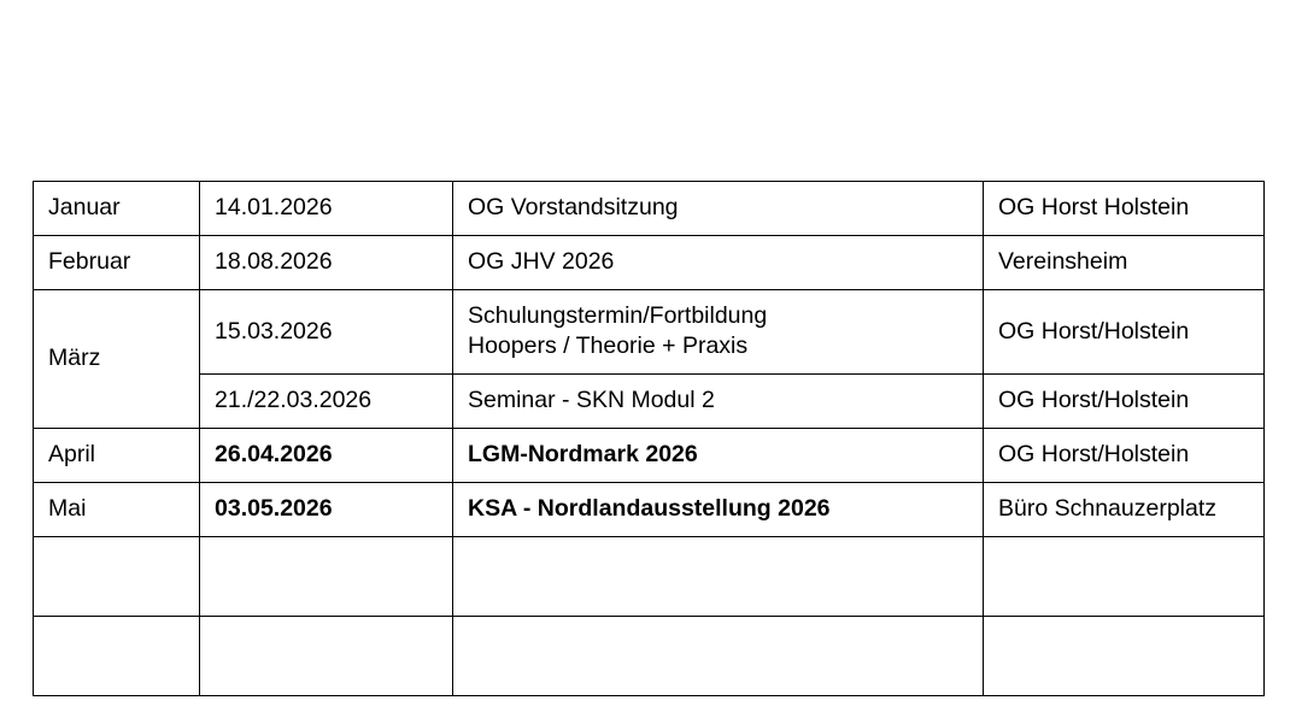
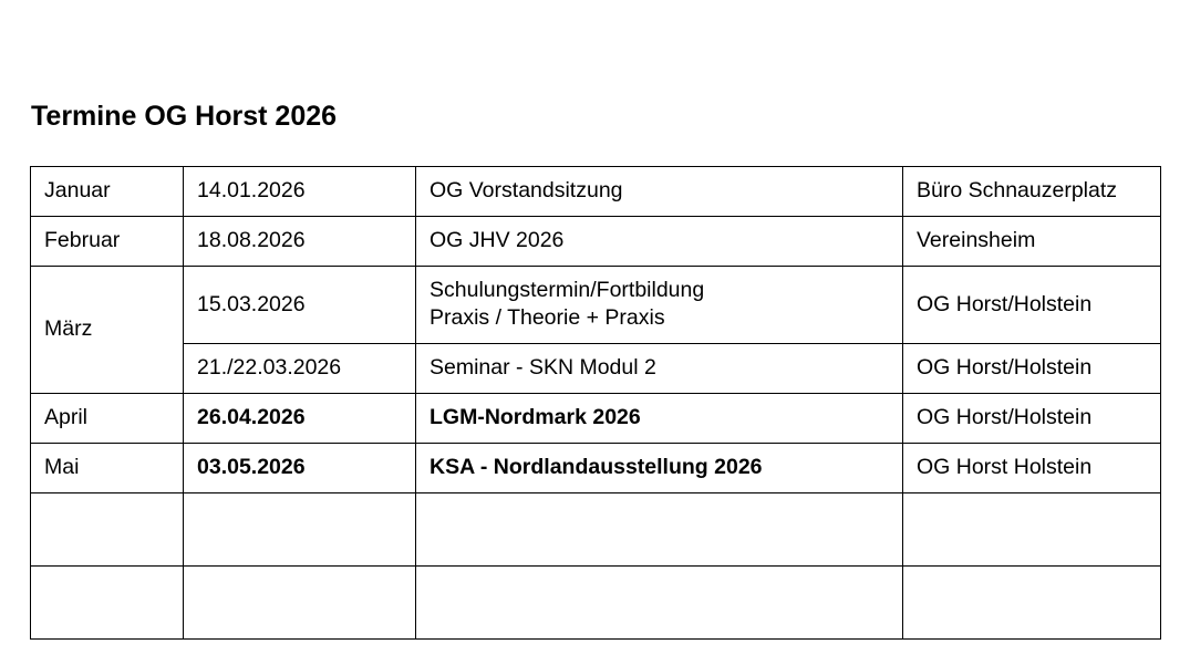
+ Termine OG Horst 2026
- Januar	14.01.2026	OG Vorstandsitzung	OG Horst Holstein
+ Januar	14.01.2026	OG Vorstandsitzung	Büro Schnauzerplatz
  Februar	18.08.2026	OG JHV 2026	Vereinsheim
- März	15.03.2026	Schulungstermin/Fortbildung Hoopers / Theorie + Praxis	OG Horst/Holstein
+ März	15.03.2026	Schulungstermin/Fortbildung Praxis / Theorie + Praxis	OG Horst/Holstein
  21./22.03.2026	Seminar - SKN Modul 2	OG Horst/Holstein
  April	26.04.2026	LGM-Nordmark 2026	OG Horst/Holstein
- Mai	03.05.2026	KSA - Nordlandausstellung 2026	Büro Schnauzerplatz
+ Mai	03.05.2026	KSA - Nordlandausstellung 2026	OG Horst Holstein
